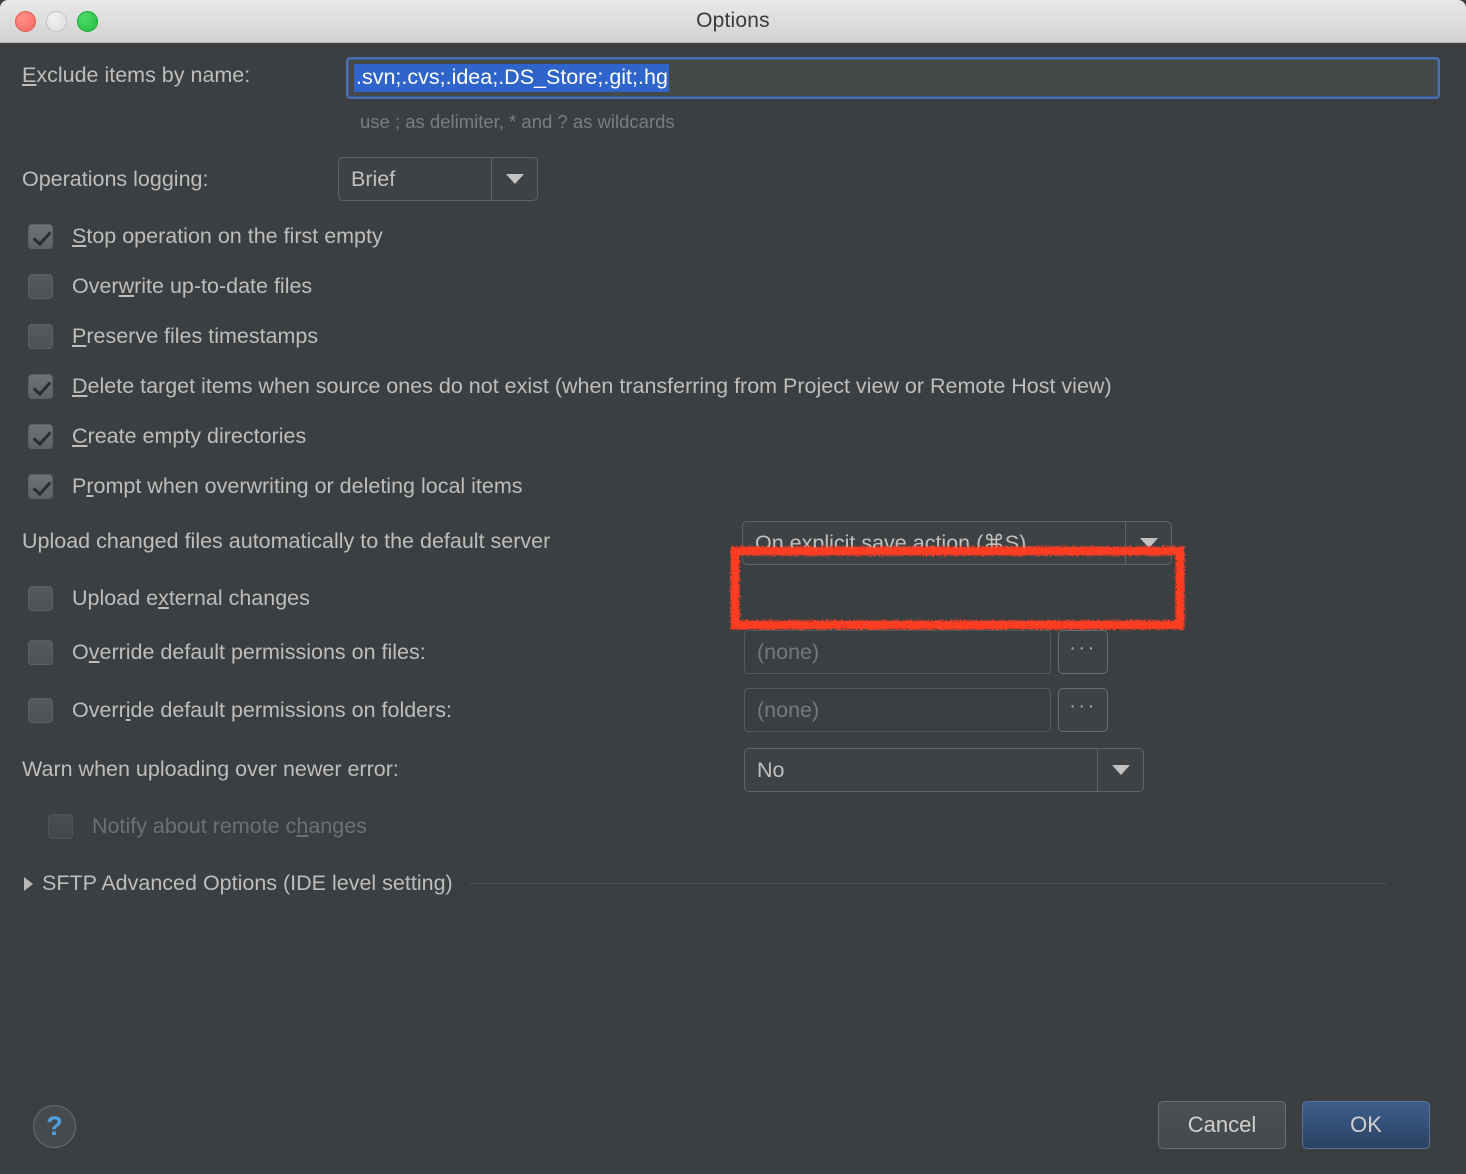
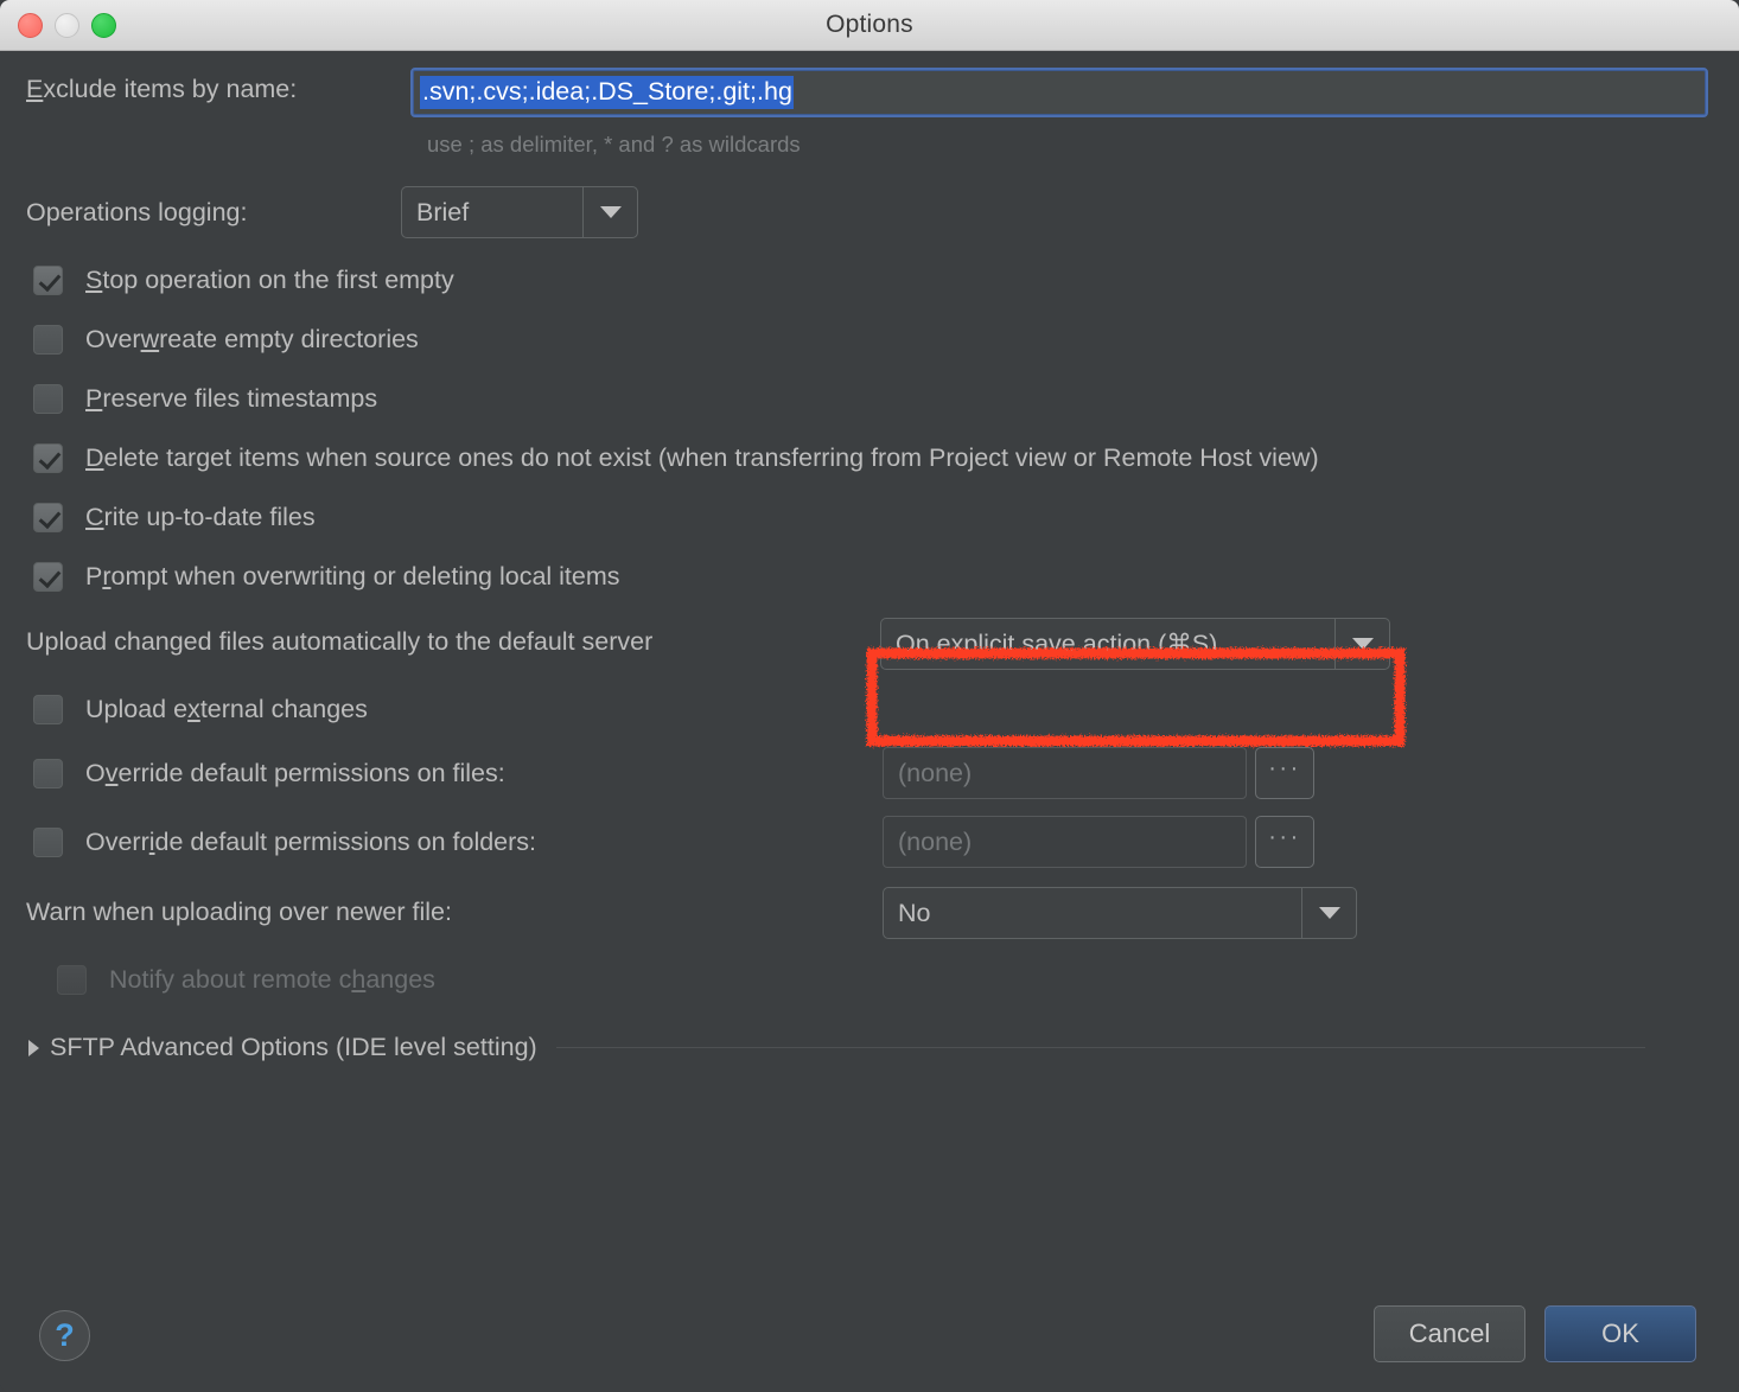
  Options
  Exclude items by name:
  .svn;.cvs;.idea;.DS_Store;.git;.hg
  use ; as delimiter, * and ? as wildcards
  Operations logging:
  Brief
  Stop operation on the first empty
- Overwrite up-to-date files
+ Overwreate empty directories
  Preserve files timestamps
  Delete target items when source ones do not exist (when transferring from Project view or Remote Host view)
- Create empty directories
+ Crite up-to-date files
  Prompt when overwriting or deleting local items
  Upload changed files automatically to the default server
  On explicit save action (⌘S)
  Upload external changes
  Override default permissions on files:
  (none)
  ···
  Override default permissions on folders:
  (none)
  ···
- Warn when uploading over newer error:
+ Warn when uploading over newer file:
  No
  Notify about remote changes
  SFTP Advanced Options (IDE level setting)
  ?
  Cancel
  OK
